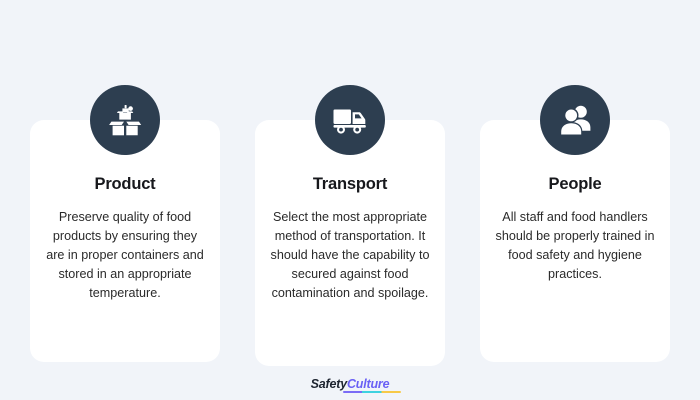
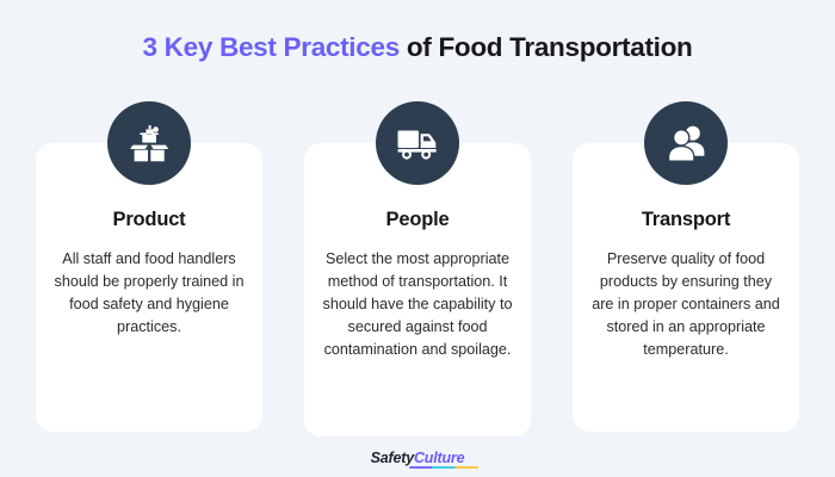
+ 3 Key Best Practices of Food Transportation
  Product
- Preserve quality of food products by ensuring they are in proper containers and stored in an appropriate temperature.
+ All staff and food handlers should be properly trained in food safety and hygiene practices.
- Transport
+ People
  Select the most appropriate method of transportation. It should have the capability to secured against food contamination and spoilage.
- People
+ Transport
- All staff and food handlers should be properly trained in food safety and hygiene practices.
+ Preserve quality of food products by ensuring they are in proper containers and stored in an appropriate temperature.
  SafetyCulture
